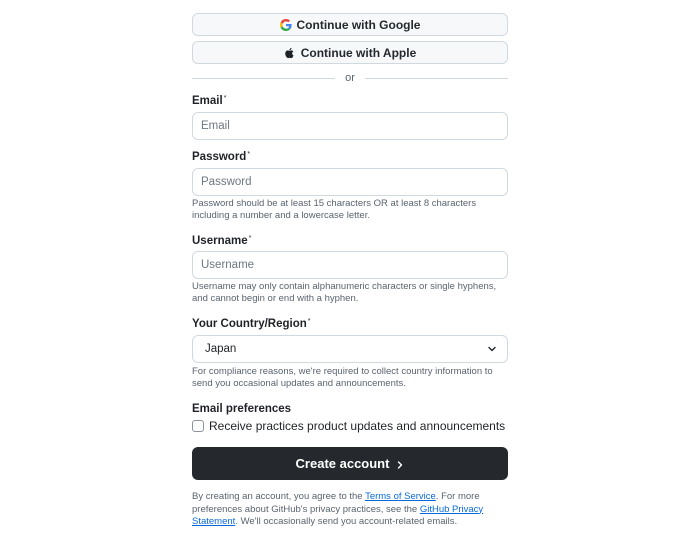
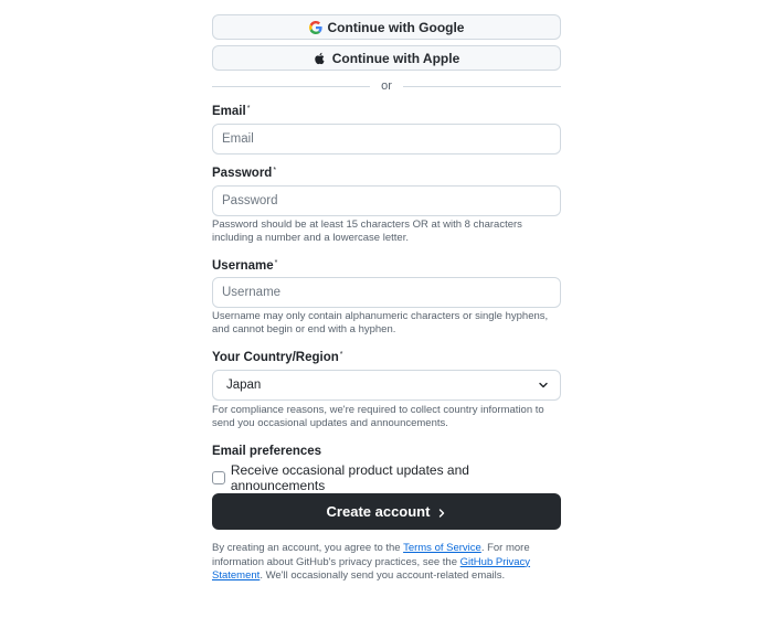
  Continue with Google
  Continue with Apple
  or
  Email
  Email
  Password
  Password
- Password should be at least 15 characters OR at least 8 characters including a number and a lowercase letter.
+ Password should be at least 15 characters OR at with 8 characters including a number and a lowercase letter.
  Username
  Username
  Username may only contain alphanumeric characters or single hyphens, and cannot begin or end with a hyphen.
  Your Country/Region
  Japan
  For compliance reasons, we're required to collect country information to send you occasional updates and announcements.
  Email preferences
- Receive practices product updates and announcements
+ Receive occasional product updates and announcements
  Create account
- By creating an account, you agree to the Terms of Service. For more preferences about GitHub's privacy practices, see the GitHub Privacy Statement. We'll occasionally send you account-related emails.
+ By creating an account, you agree to the Terms of Service. For more information about GitHub's privacy practices, see the GitHub Privacy Statement. We'll occasionally send you account-related emails.
